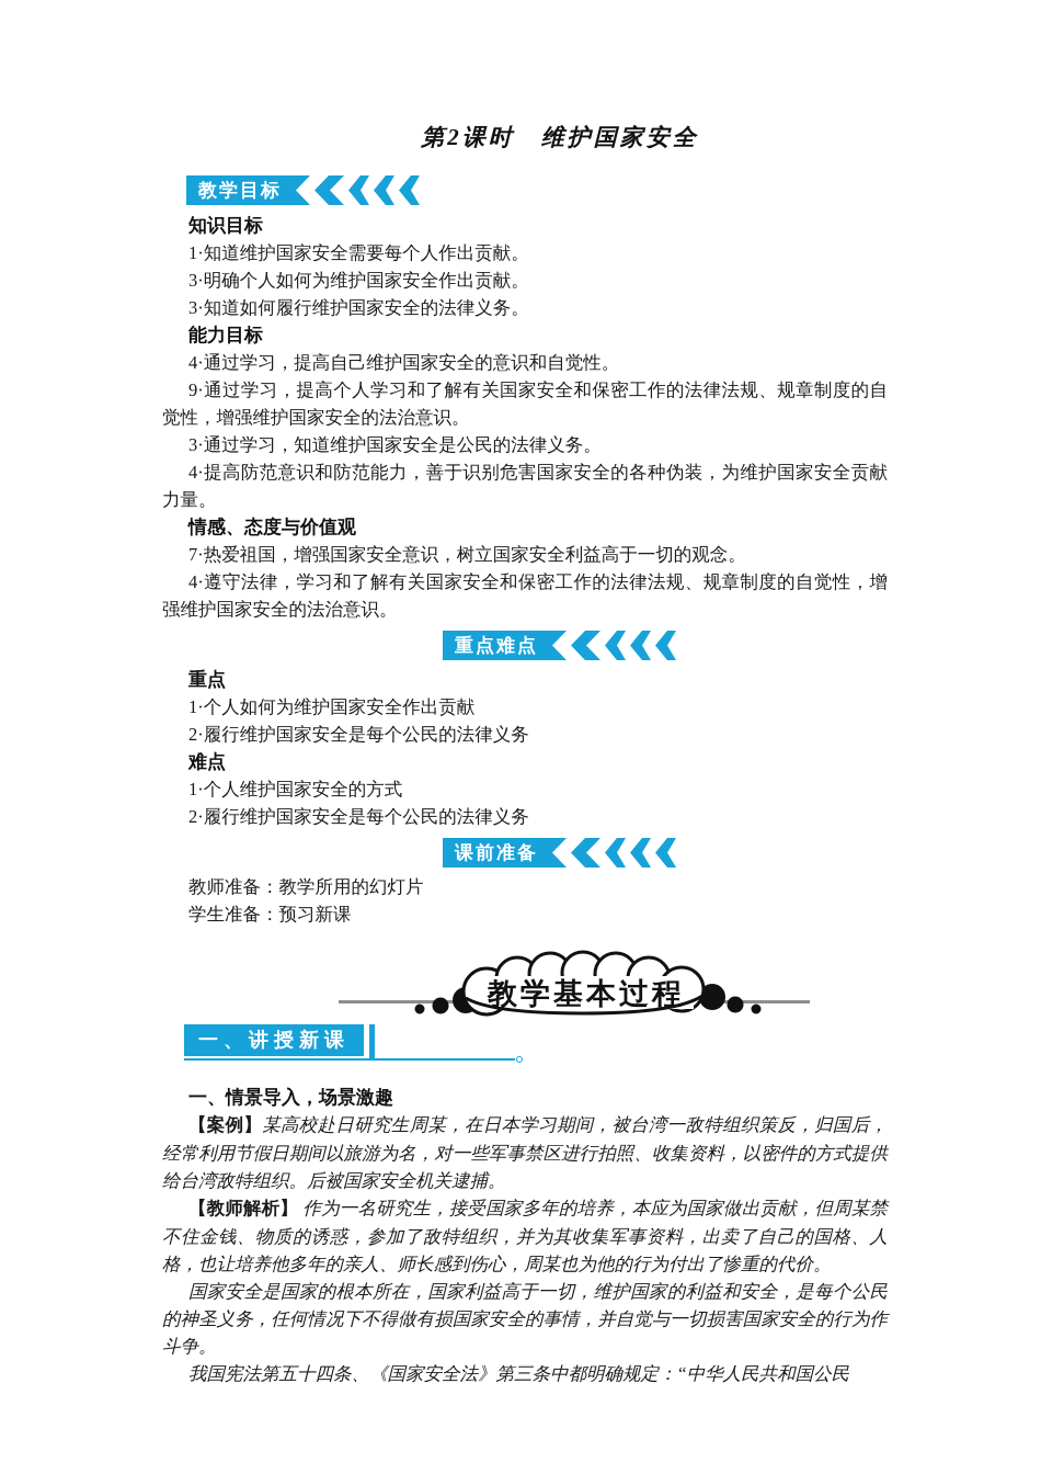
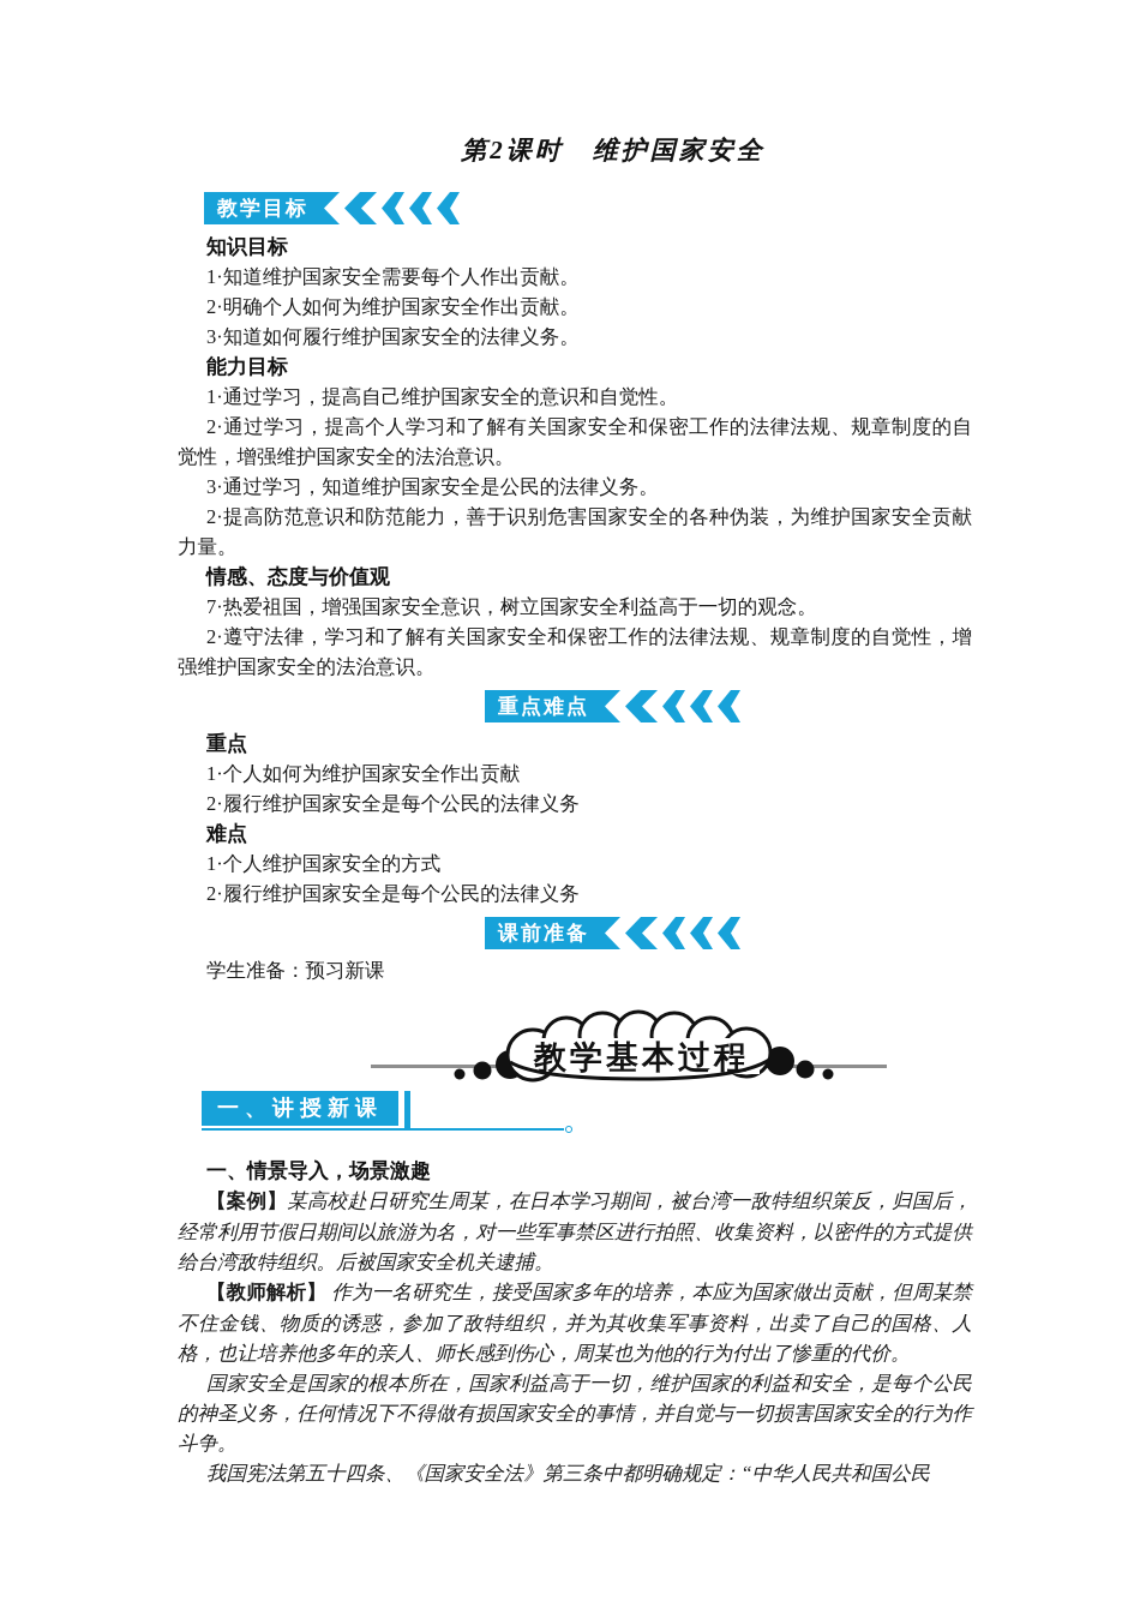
  第2课时 维护国家安全
  教学目标
  知识目标
  1·知道维护国家安全需要每个人作出贡献。
- 3·明确个人如何为维护国家安全作出贡献。
+ 2·明确个人如何为维护国家安全作出贡献。
  3·知道如何履行维护国家安全的法律义务。
  能力目标
- 4·通过学习，提高自己维护国家安全的意识和自觉性。
+ 1·通过学习，提高自己维护国家安全的意识和自觉性。
- 9·通过学习，提高个人学习和了解有关国家安全和保密工作的法律法规、规章制度的自觉性，增强维护国家安全的法治意识。
+ 2·通过学习，提高个人学习和了解有关国家安全和保密工作的法律法规、规章制度的自觉性，增强维护国家安全的法治意识。
  3·通过学习，知道维护国家安全是公民的法律义务。
- 4·提高防范意识和防范能力，善于识别危害国家安全的各种伪装，为维护国家安全贡献力量。
+ 2·提高防范意识和防范能力，善于识别危害国家安全的各种伪装，为维护国家安全贡献力量。
  情感、态度与价值观
  7·热爱祖国，增强国家安全意识，树立国家安全利益高于一切的观念。
- 4·遵守法律，学习和了解有关国家安全和保密工作的法律法规、规章制度的自觉性，增强维护国家安全的法治意识。
+ 2·遵守法律，学习和了解有关国家安全和保密工作的法律法规、规章制度的自觉性，增强维护国家安全的法治意识。
  重点难点
  重点
  1·个人如何为维护国家安全作出贡献
  2·履行维护国家安全是每个公民的法律义务
  难点
  1·个人维护国家安全的方式
  2·履行维护国家安全是每个公民的法律义务
  课前准备
- 教师准备：教学所用的幻灯片
  学生准备：预习新课
  教学基本过程
  一、讲授新课
  一、情景导入，场景激趣
  【案例】某高校赴日研究生周某，在日本学习期间，被台湾一敌特组织策反，归国后，经常利用节假日期间以旅游为名，对一些军事禁区进行拍照、收集资料，以密件的方式提供给台湾敌特组织。后被国家安全机关逮捕。
  【教师解析】 作为一名研究生，接受国家多年的培养，本应为国家做出贡献，但周某禁不住金钱、物质的诱惑，参加了敌特组织，并为其收集军事资料，出卖了自己的国格、人格，也让培养他多年的亲人、师长感到伤心，周某也为他的行为付出了惨重的代价。
  国家安全是国家的根本所在，国家利益高于一切，维护国家的利益和安全，是每个公民的神圣义务，任何情况下不得做有损国家安全的事情，并自觉与一切损害国家安全的行为作斗争。
  我国宪法第五十四条、《国家安全法》第三条中都明确规定：“中华人民共和国公民
